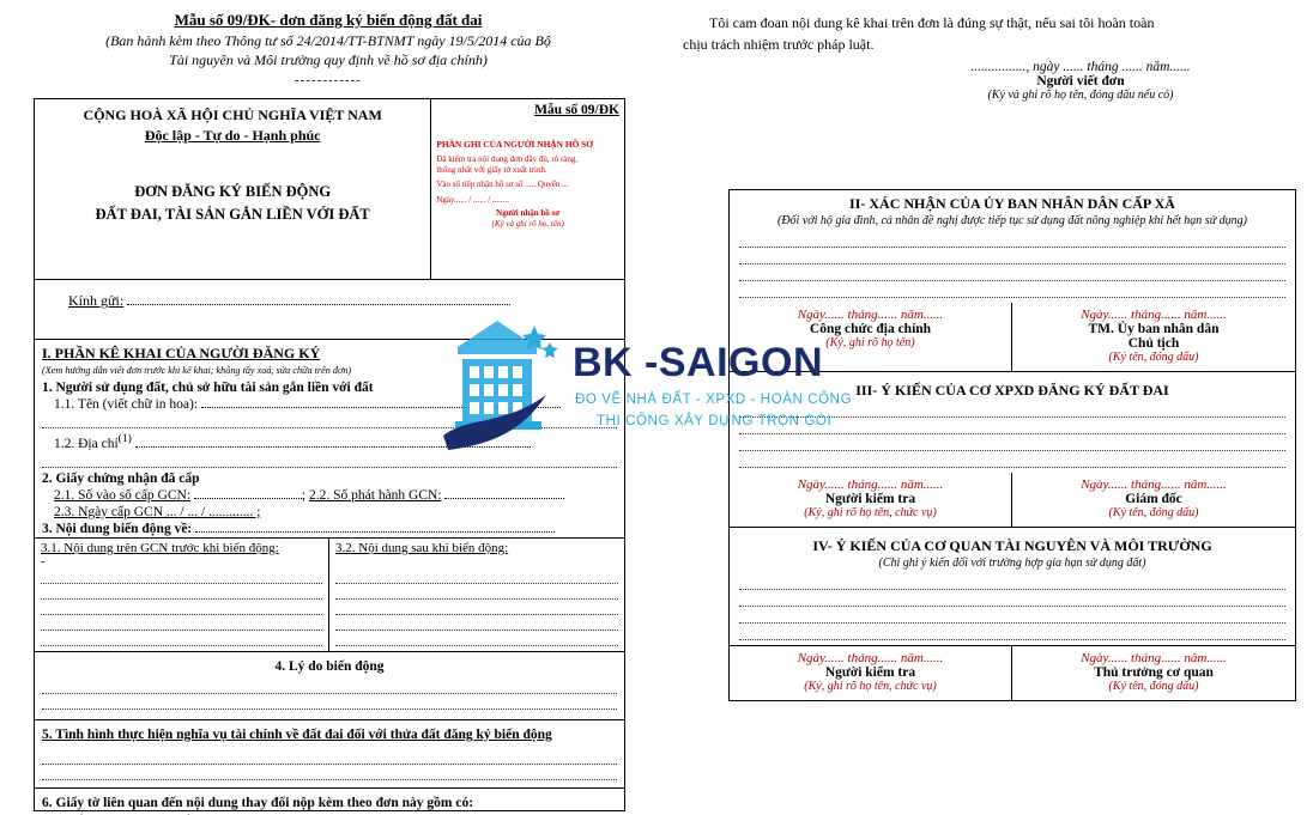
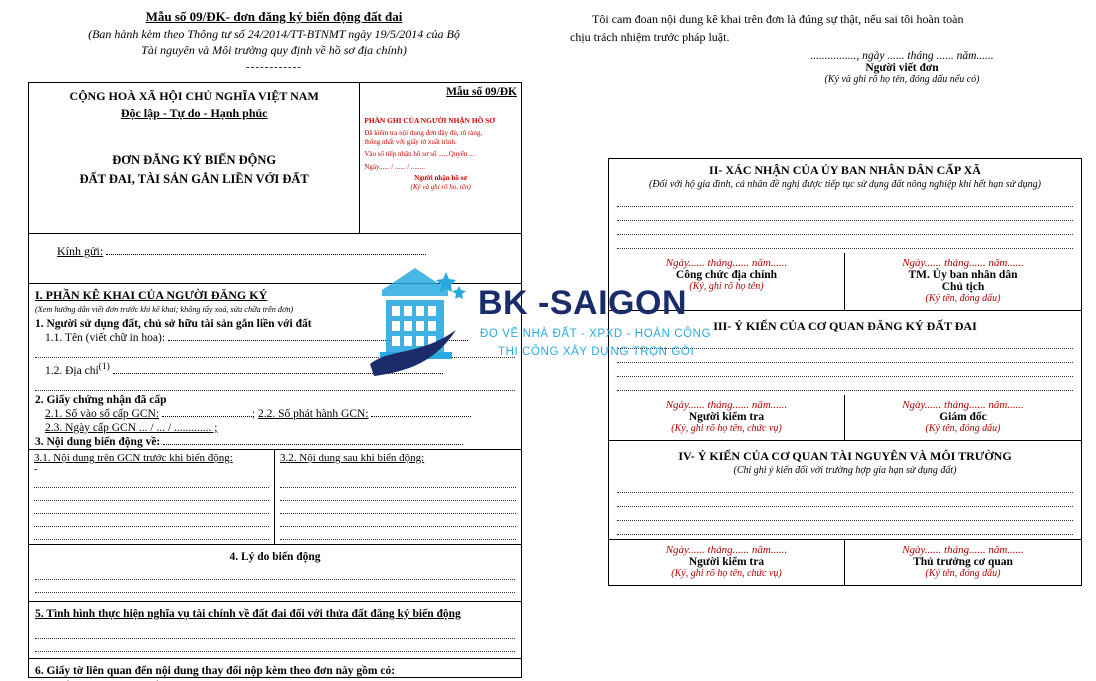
  Mẫu số 09/ĐK- đơn đăng ký biến động đất đai
  (Ban hành kèm theo Thông tư số 24/2014/TT-BTNMT ngày 19/5/2014 của Bộ
  Tài nguyên và Môi trường quy định về hồ sơ địa chính)
  ------------
  CỘNG HOÀ XÃ HỘI CHỦ NGHĨA VIỆT NAM
  Độc lập - Tự do - Hạnh phúc
  ĐƠN ĐĂNG KÝ BIẾN ĐỘNG
  ĐẤT ĐAI, TÀI SẢN GẮN LIỀN VỚI ĐẤT
  Mẫu số 09/ĐK
  PHẦN GHI CỦA NGƯỜI NHẬN HỒ SƠ
  Đã kiểm tra nội dung đơn đầy đủ, rõ ràng,
  thống nhất với giấy tờ xuất trình.
  Vào sổ tiếp nhận hồ sơ số ......Quyển ...
  Ngày...... / ...... / ........
  Người nhận hồ sơ
  (Ký và ghi rõ họ, tên)
  Kính gửi:
  I. PHẦN KÊ KHAI CỦA NGƯỜI ĐĂNG KÝ
  (Xem hướng dẫn viết đơn trước khi kê khai; không tẩy xoá, sửa chữa trên đơn)
  1. Người sử dụng đất, chủ sở hữu tài sản gắn liền với đất
  1.1. Tên (viết chữ in hoa):
  1.2. Địa chỉ(1)
  2. Giấy chứng nhận đã cấp
  2.1. Số vào sổ cấp GCN: ; 2.2. Số phát hành GCN:
  2.3. Ngày cấp GCN ... / ... / ............. ;
  3. Nội dung biến động về:
  3.1. Nội dung trên GCN trước khi biến động:
  -
  3.2. Nội dung sau khi biến động:
  4. Lý do biến động
  5. Tình hình thực hiện nghĩa vụ tài chính về đất đai đối với thửa đất đăng ký biến động
  6. Giấy tờ liên quan đến nội dung thay đổi nộp kèm theo đơn này gồm có:
  Tôi cam đoan nội dung kê khai trên đơn là đúng sự thật, nếu sai tôi hoàn toàn
  chịu trách nhiệm trước pháp luật.
  ................, ngày ...... tháng ...... năm......
  Người viết đơn
  (Ký và ghi rõ họ tên, đóng dấu nếu có)
  II- XÁC NHẬN CỦA ỦY BAN NHÂN DÂN CẤP XÃ
  (Đối với hộ gia đình, cá nhân đề nghị được tiếp tục sử dụng đất nông nghiệp khi hết hạn sử dụng)
  Ngày...... tháng...... năm......
  Công chức địa chính
  (Ký, ghi rõ họ tên)
  Ngày...... tháng...... năm......
  TM. Ủy ban nhân dân
  Chủ tịch
  (Ký tên, đóng dấu)
- III- Ý KIẾN CỦA CƠ XPXD ĐĂNG KÝ ĐẤT ĐAI
+ III- Ý KIẾN CỦA CƠ QUAN ĐĂNG KÝ ĐẤT ĐAI
  Ngày...... tháng...... năm......
  Người kiểm tra
  (Ký, ghi rõ họ tên, chức vụ)
  Ngày...... tháng...... năm......
  Giám đốc
  (Ký tên, đóng dấu)
  IV- Ý KIẾN CỦA CƠ QUAN TÀI NGUYÊN VÀ MÔI TRƯỜNG
  (Chỉ ghi ý kiến đối với trường hợp gia hạn sử dụng đất)
  Ngày...... tháng...... năm......
  Người kiểm tra
  (Ký, ghi rõ họ tên, chức vụ)
  Ngày...... tháng...... năm......
  Thủ trưởng cơ quan
  (Ký tên, đóng dấu)
  BK -SAIGON
  ĐO VẼ NHÀ ĐẤT - XPXD - HOÀN CÔNG
  THI CÔNG XÂY DỰNG TRỌN GÓI
